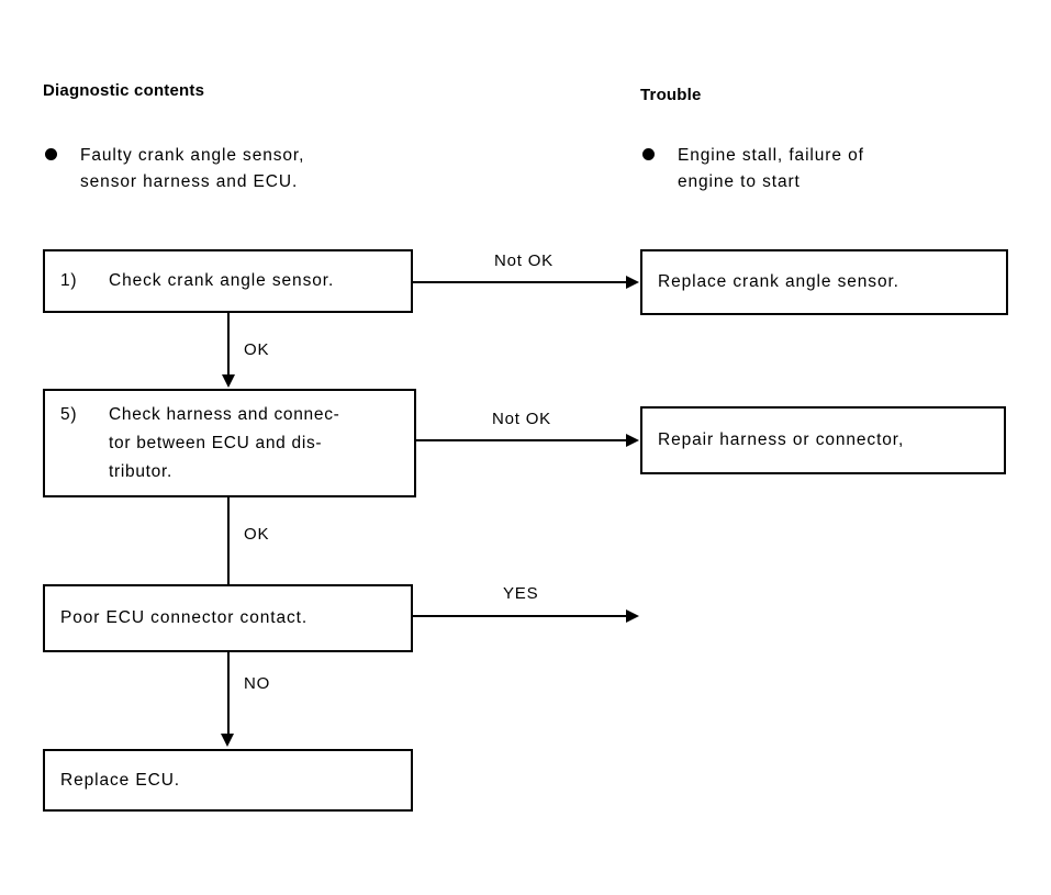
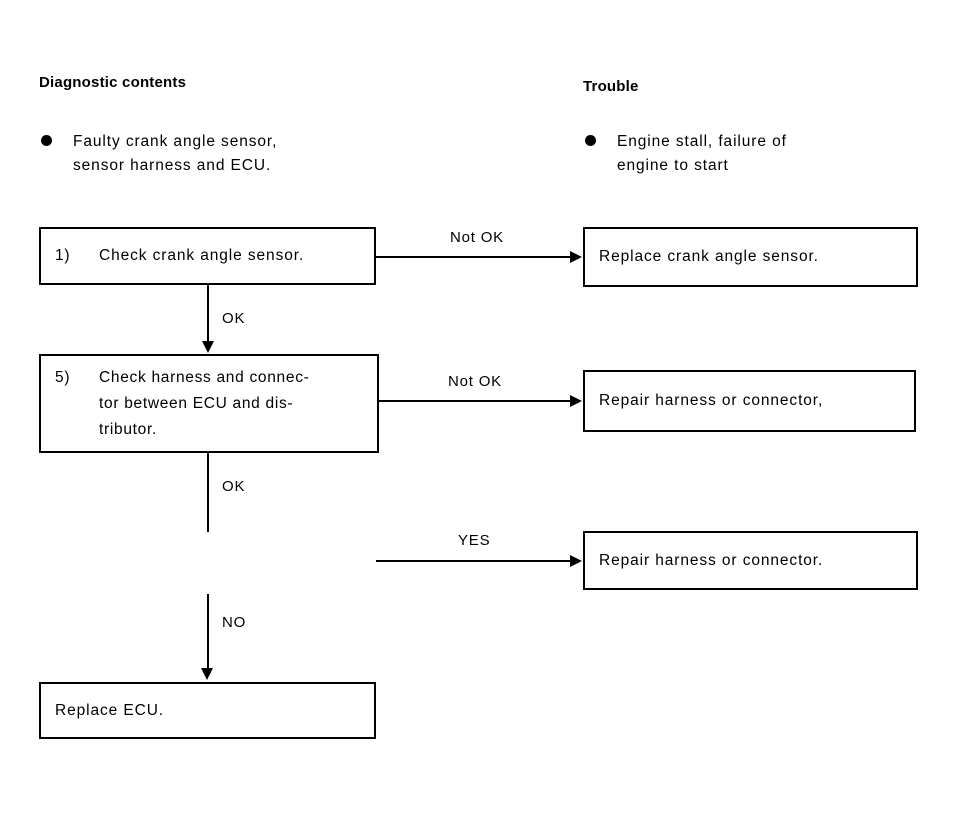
  Diagnostic contents
  Trouble
  Faulty crank angle sensor,
  sensor harness and ECU.
  Engine stall, failure of
  engine to start
  1)
  Check crank angle sensor.
  Not OK
  Replace crank angle sensor.
  OK
  5)
  Check harness and connec-
  tor between ECU and dis-
  tributor.
  Not OK
  Repair harness or connector,
  OK
- Poor ECU connector contact.
  YES
+ Repair harness or connector.
  NO
  Replace ECU.
